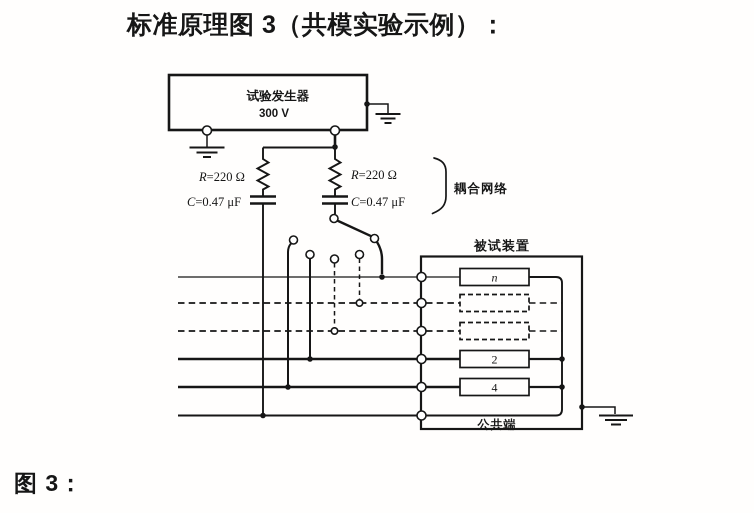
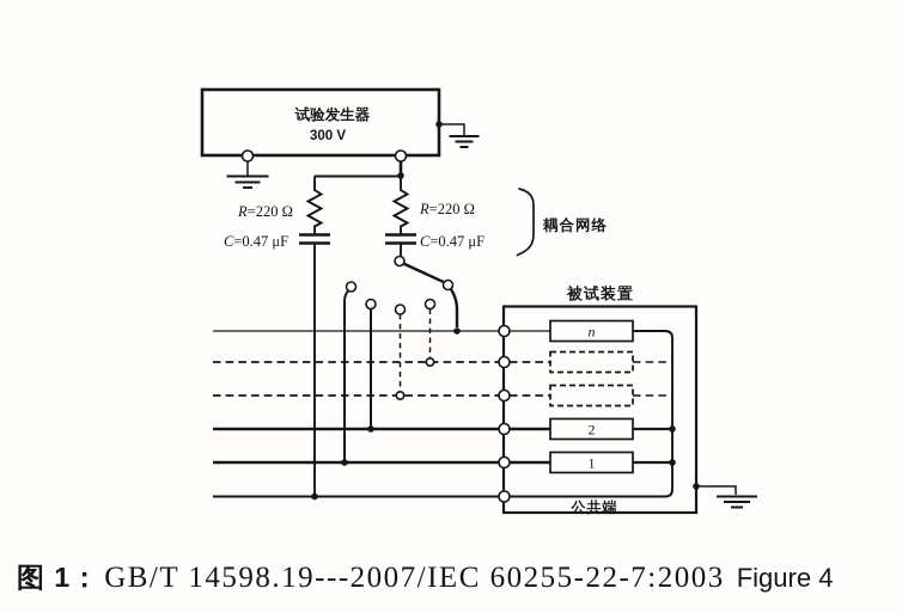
- 标准原理图 3（共模实验示例）：
  试验发生器
  300 V
  R=220 Ω
  C=0.47 μF
  R=220 Ω
  C=0.47 μF
  耦合网络
  被试装置
  n
  2
- 4
+ 1
  公共端
- 图 3：
+ 图 1：
+ GB/T 14598.19---2007/IEC 60255-22-7:2003
+ Figure 4
